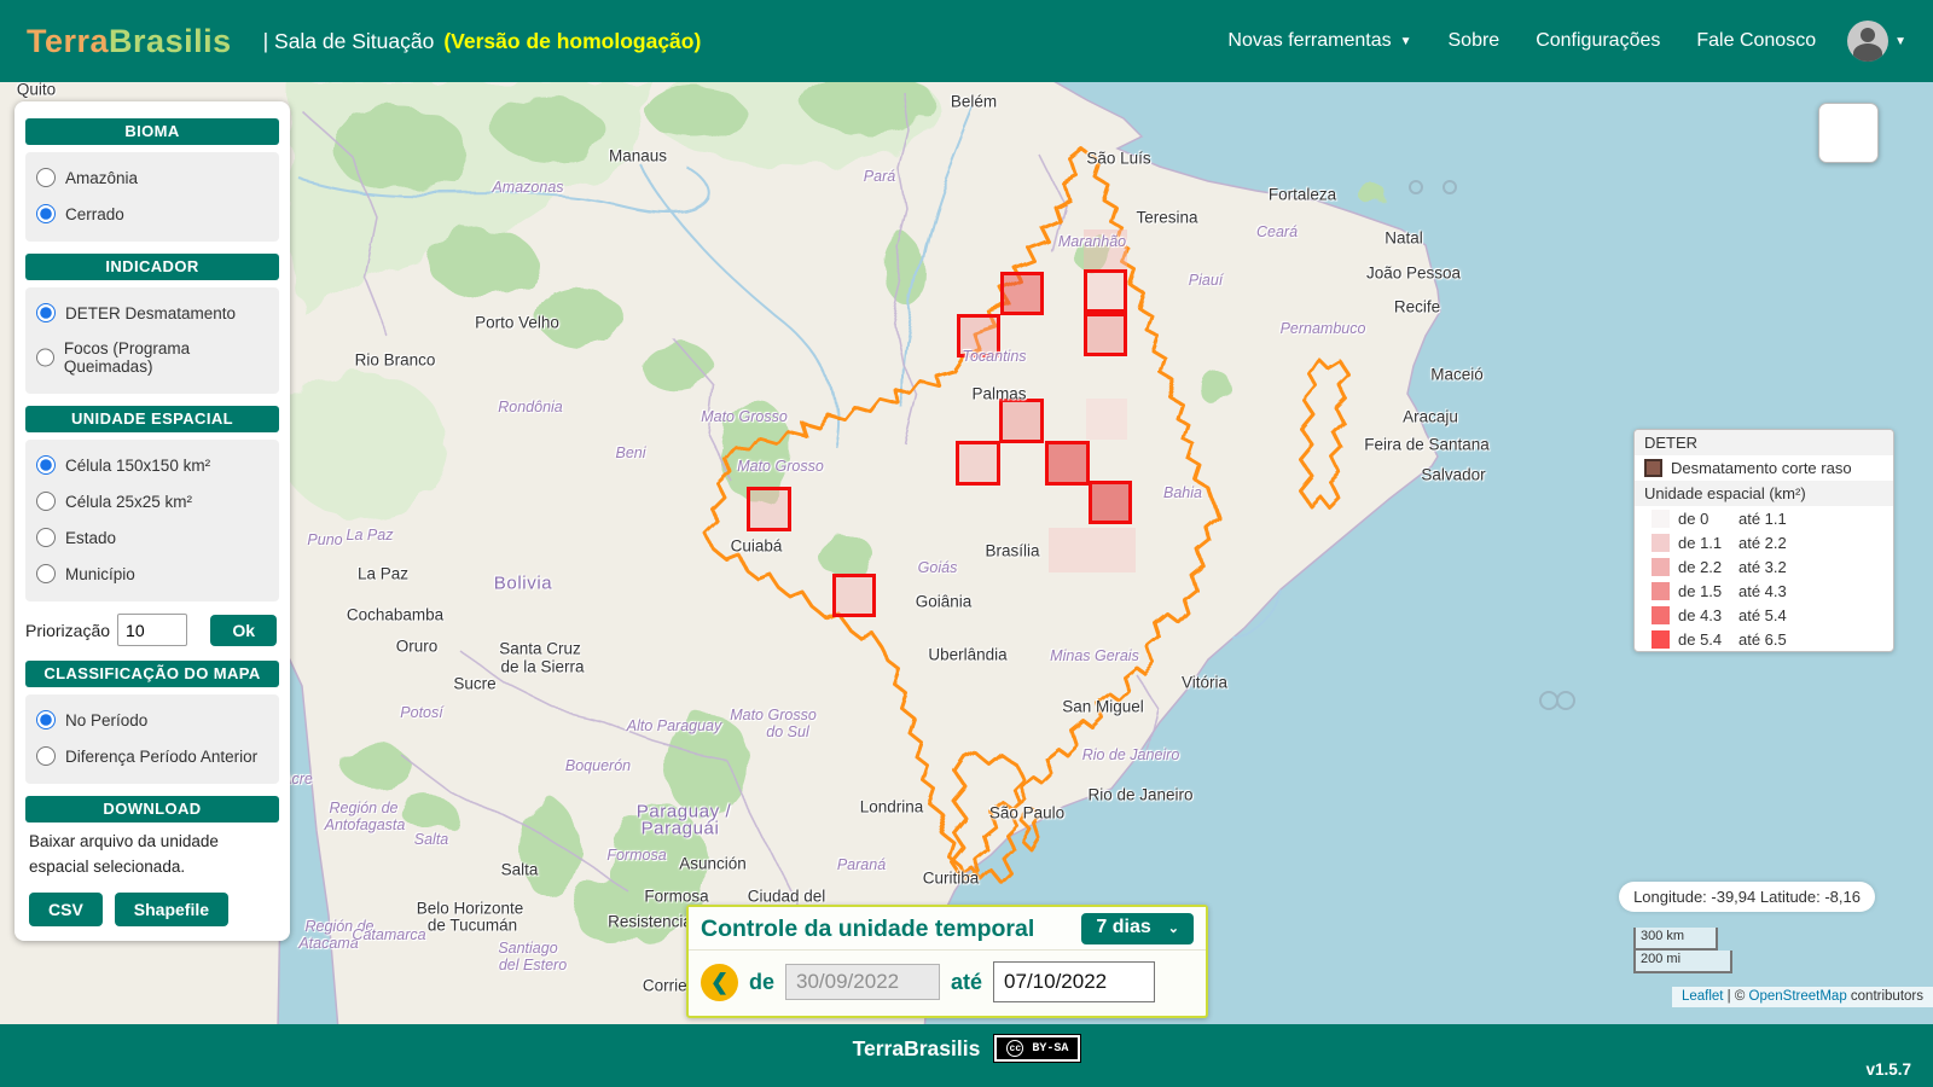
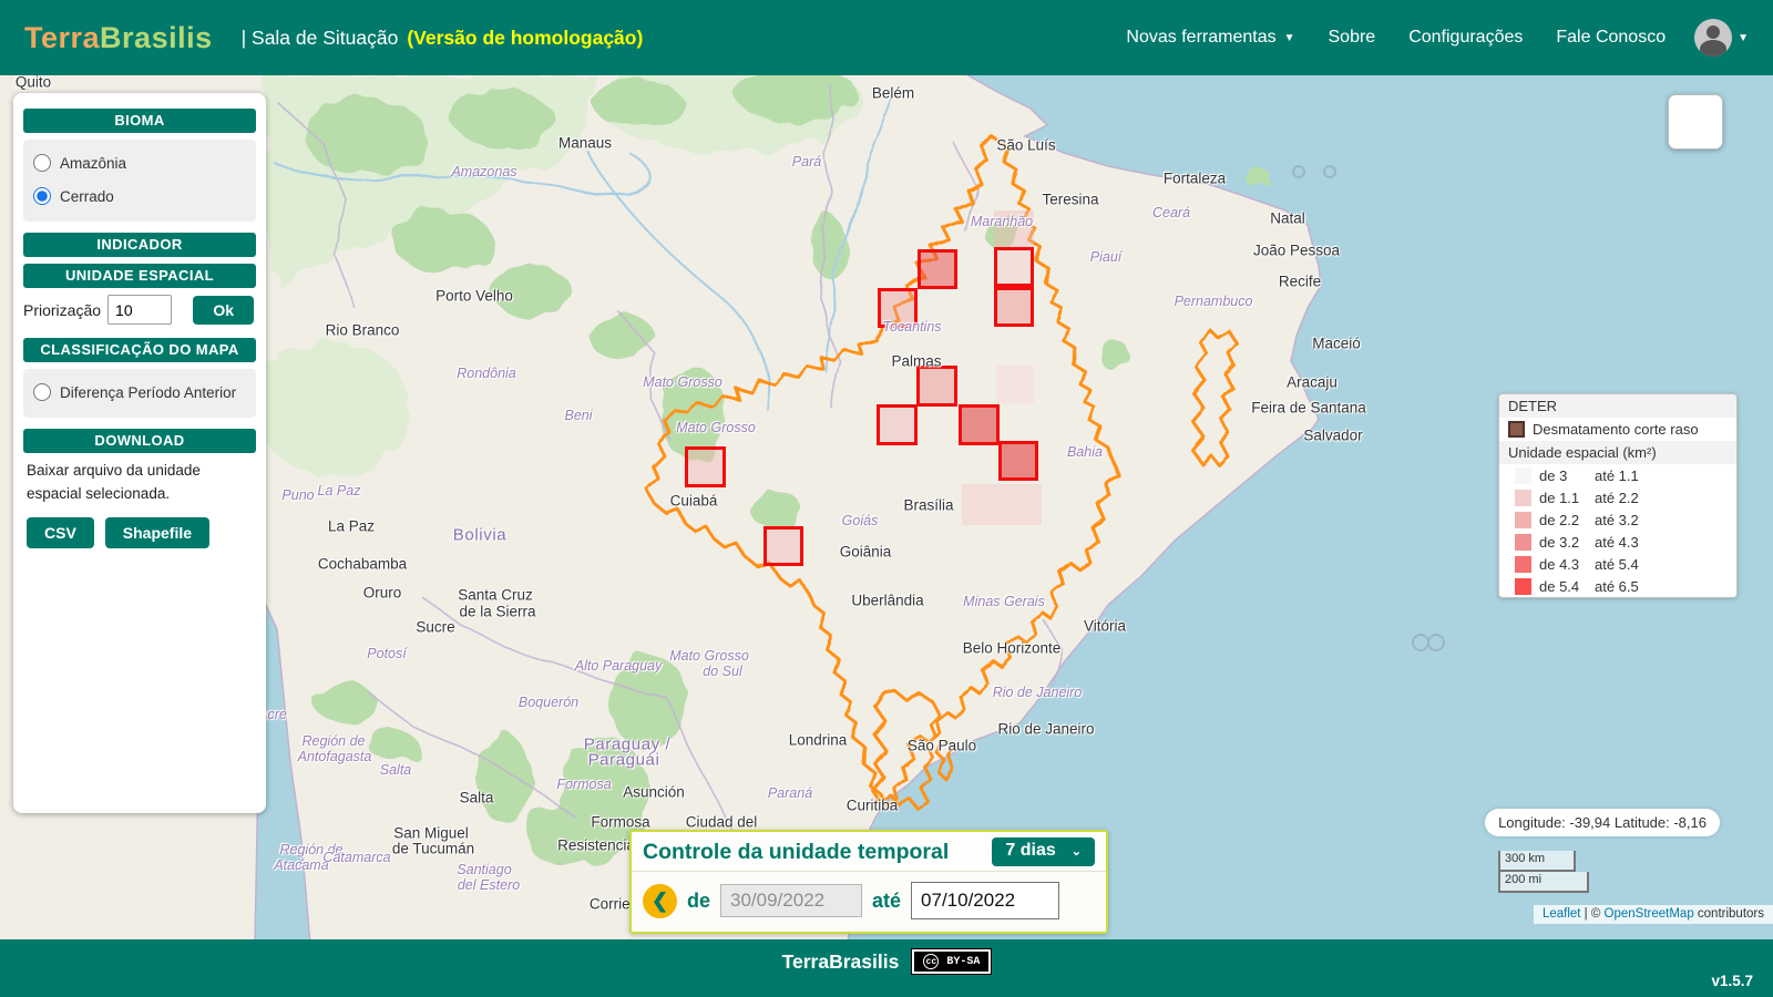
  TerraBrasilis
  | Sala de Situação
  (Versão de homologação)
  Novas ferramentas
  ▼
  Sobre
  Configurações
  Fale Conosco
  ▼
  Quito
  Belém
  Manaus
  São Luís
  Fortaleza
  Teresina
  Natal
  João Pessoa
  Recife
  Maceió
  Aracaju
  Feira de Santana
  Salvador
  Porto Velho
  Rio Branco
  Cuiabá
  La Paz
  Cochabamba
  Oruro
  Santa Cruz
  de la Sierra
  Sucre
  Palmas
  Brasília
  Goiânia
  Uberlândia
- San Miguel
+ Belo Horizonte
  Vitória
  Rio de Janeiro
  São Paulo
  Londrina
  Curitiba
  Asunción
  Ciudad del
  Formosa
  Salta
  Resistenci
- Belo Horizonte
+ San Miguel
  de Tucumán
  Pará
  Amazonas
  Maranhão
  Ceará
  Piauí
  Pernambuco
  Rondônia
  Mato Grosso
  Mato Grosso
  Beni
  Tocantins
  Goiás
  Bahia
  Minas Gerais
  Mato Grosso
  do Sul
  Alto Paraguay
  Boquerón
  Potosí
  Puno
  La Paz
  Rio de Janeiro
  Paraná
  Salta
  Formosa
  Santiago
  del Estero
  Región de
  Antofagasta
  Región de
  Atacama
  Catamarca
  cre
  Bolivia
  Paraguay /
  Paraguái
  Longitude: -39,94 Latitude: -8,16
  300 km
  200 mi
  Leaflet | © OpenStreetMap contributors
  DETER
  Desmatamento corte raso
  Unidade espacial (km²)
- de 0 até 1.1
+ de 3 até 1.1
  de 1.1 até 2.2
  de 2.2 até 3.2
- de 1.5 até 4.3
+ de 3.2 até 4.3
  de 4.3 até 5.4
  de 5.4 até 6.5
  Controle da unidade temporal
  7 dias
  ⌄
  ❮
  de
  30/09/2022
  até
  07/10/2022
  BIOMA
  Amazônia
  Cerrado
  INDICADOR
- DETER Desmatamento
- Focos (Programa Queimadas)
  UNIDADE ESPACIAL
- Célula 150x150 km²
- Célula 25x25 km²
- Estado
- Município
  Priorização
  10
  Ok
  CLASSIFICAÇÃO DO MAPA
- No Período
  Diferença Período Anterior
  DOWNLOAD
  Baixar arquivo da unidade espacial selecionada.
  CSV
  Shapefile
  TerraBrasilis
  cc
  BY-SA
  v1.5.7
